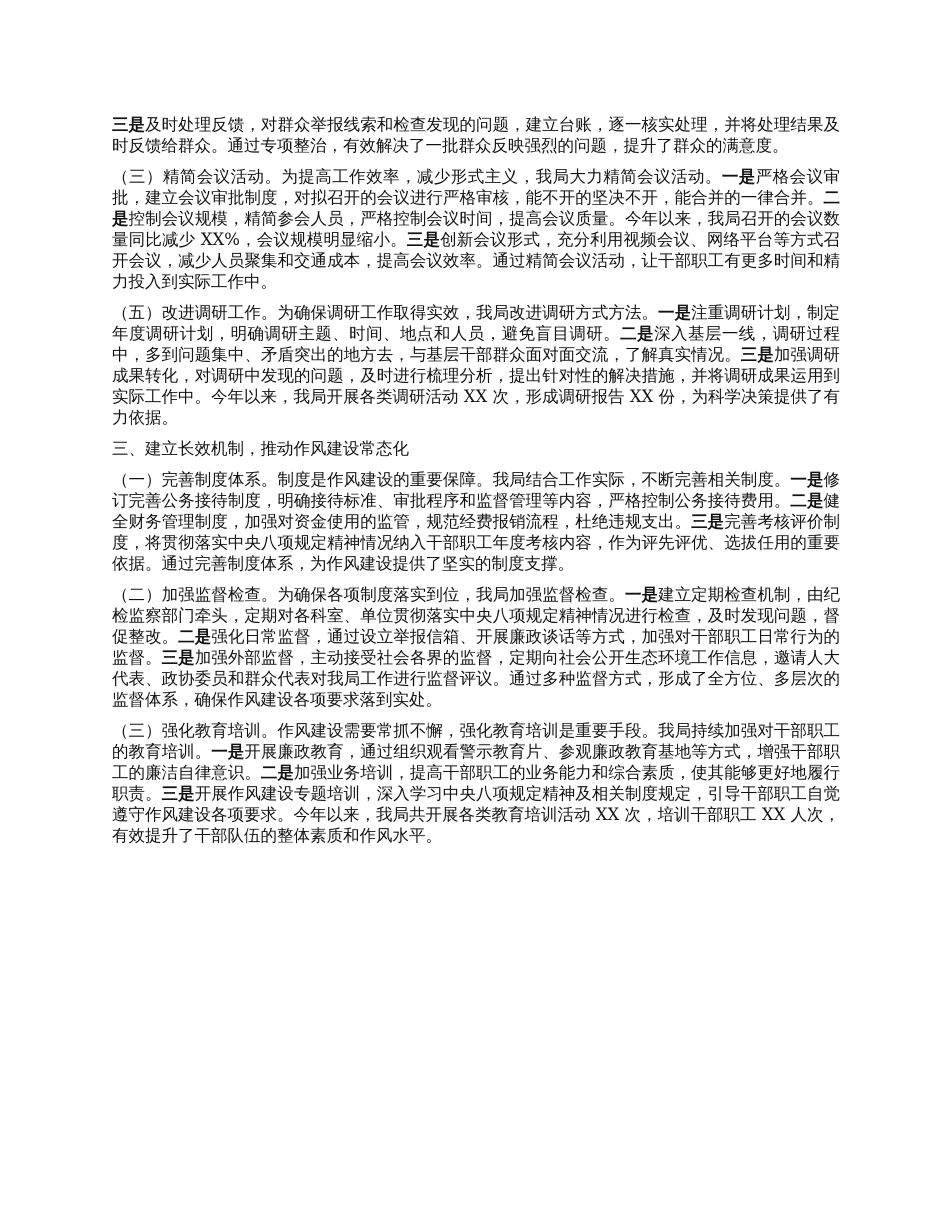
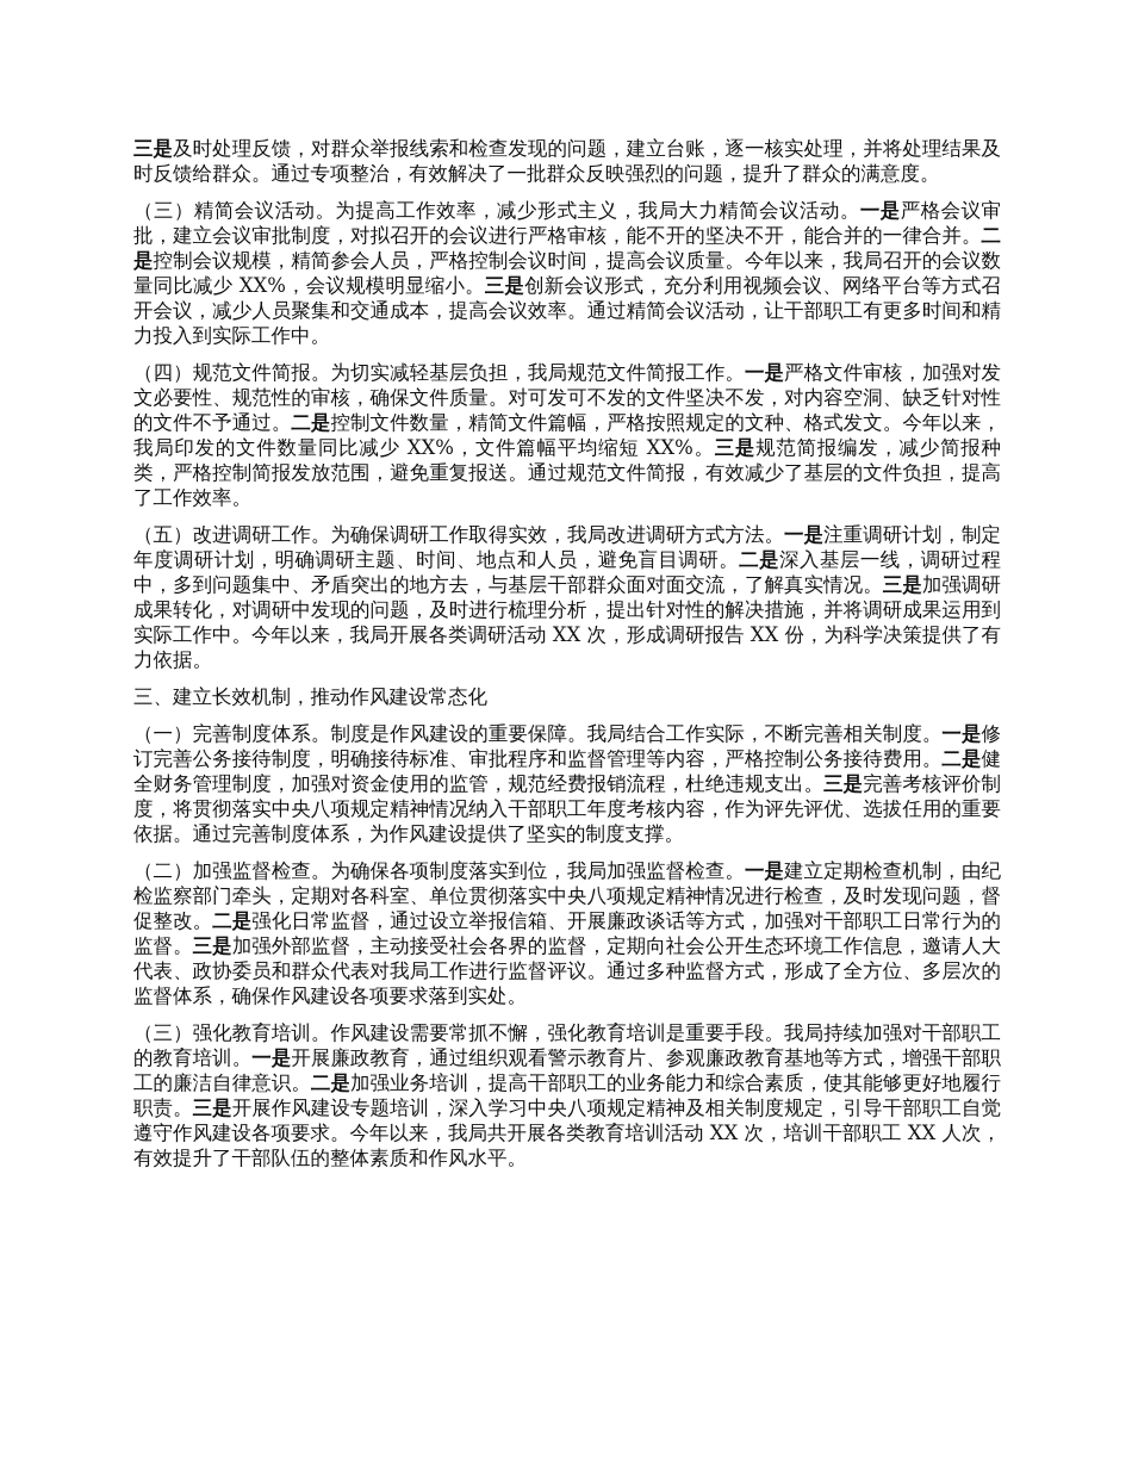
  三是及时处理反馈，对群众举报线索和检查发现的问题，建立台账，逐一核实处理，并将处理结果及时反馈给群众。通过专项整治，有效解决了一批群众反映强烈的问题，提升了群众的满意度。
  （三）精简会议活动。为提高工作效率，减少形式主义，我局大力精简会议活动。一是严格会议审批，建立会议审批制度，对拟召开的会议进行严格审核，能不开的坚决不开，能合并的一律合并。二是控制会议规模，精简参会人员，严格控制会议时间，提高会议质量。今年以来，我局召开的会议数量同比减少 XX%，会议规模明显缩小。三是创新会议形式，充分利用视频会议、网络平台等方式召开会议，减少人员聚集和交通成本，提高会议效率。通过精简会议活动，让干部职工有更多时间和精力投入到实际工作中。
+ （四）规范文件简报。为切实减轻基层负担，我局规范文件简报工作。一是严格文件审核，加强对发文必要性、规范性的审核，确保文件质量。对可发可不发的文件坚决不发，对内容空洞、缺乏针对性的文件不予通过。二是控制文件数量，精简文件篇幅，严格按照规定的文种、格式发文。今年以来，我局印发的文件数量同比减少 XX%，文件篇幅平均缩短 XX%。三是规范简报编发，减少简报种类，严格控制简报发放范围，避免重复报送。通过规范文件简报，有效减少了基层的文件负担，提高了工作效率。
  （五）改进调研工作。为确保调研工作取得实效，我局改进调研方式方法。一是注重调研计划，制定年度调研计划，明确调研主题、时间、地点和人员，避免盲目调研。二是深入基层一线，调研过程中，多到问题集中、矛盾突出的地方去，与基层干部群众面对面交流，了解真实情况。三是加强调研成果转化，对调研中发现的问题，及时进行梳理分析，提出针对性的解决措施，并将调研成果运用到实际工作中。今年以来，我局开展各类调研活动 XX 次，形成调研报告 XX 份，为科学决策提供了有力依据。
  三、建立长效机制，推动作风建设常态化
  （一）完善制度体系。制度是作风建设的重要保障。我局结合工作实际，不断完善相关制度。一是修订完善公务接待制度，明确接待标准、审批程序和监督管理等内容，严格控制公务接待费用。二是健全财务管理制度，加强对资金使用的监管，规范经费报销流程，杜绝违规支出。三是完善考核评价制度，将贯彻落实中央八项规定精神情况纳入干部职工年度考核内容，作为评先评优、选拔任用的重要依据。通过完善制度体系，为作风建设提供了坚实的制度支撑。
  （二）加强监督检查。为确保各项制度落实到位，我局加强监督检查。一是建立定期检查机制，由纪检监察部门牵头，定期对各科室、单位贯彻落实中央八项规定精神情况进行检查，及时发现问题，督促整改。二是强化日常监督，通过设立举报信箱、开展廉政谈话等方式，加强对干部职工日常行为的监督。三是加强外部监督，主动接受社会各界的监督，定期向社会公开生态环境工作信息，邀请人大代表、政协委员和群众代表对我局工作进行监督评议。通过多种监督方式，形成了全方位、多层次的监督体系，确保作风建设各项要求落到实处。
  （三）强化教育培训。作风建设需要常抓不懈，强化教育培训是重要手段。我局持续加强对干部职工的教育培训。一是开展廉政教育，通过组织观看警示教育片、参观廉政教育基地等方式，增强干部职工的廉洁自律意识。二是加强业务培训，提高干部职工的业务能力和综合素质，使其能够更好地履行职责。三是开展作风建设专题培训，深入学习中央八项规定精神及相关制度规定，引导干部职工自觉遵守作风建设各项要求。今年以来，我局共开展各类教育培训活动 XX 次，培训干部职工 XX 人次，有效提升了干部队伍的整体素质和作风水平。
